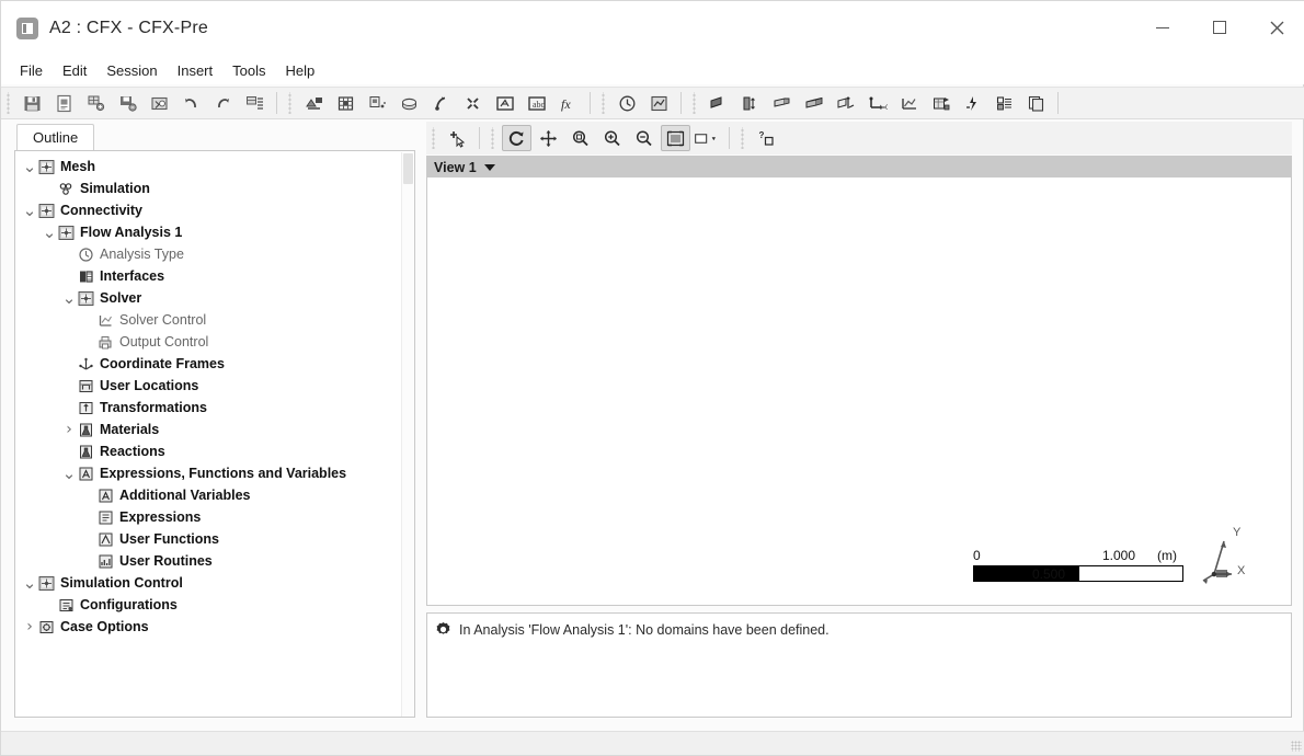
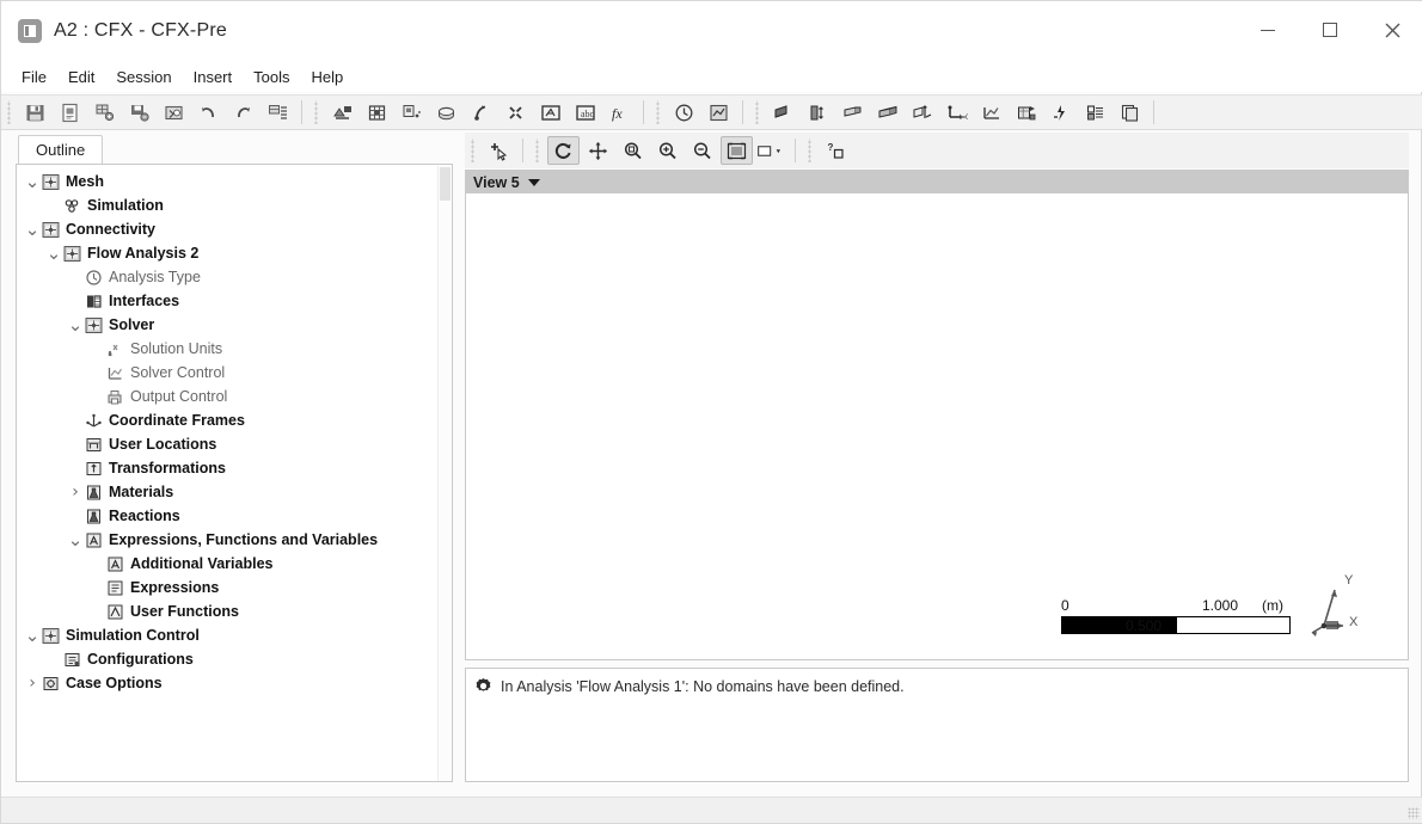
  A2 : CFX - CFX-Pre
  File
  Edit
  Session
  Insert
  Tools
  Help
  abc
  fx
  Outline
  ⌄
  Mesh
  Simulation
  ⌄
  Connectivity
  ⌄
- Flow Analysis 1
+ Flow Analysis 2
  Analysis Type
  Interfaces
  ⌄
  Solver
+ Solution Units
  Solver Control
  Output Control
  Coordinate Frames
  User Locations
  Transformations
  ›
  Materials
  Reactions
  ⌄
  Expressions, Functions and Variables
  Additional Variables
  Expressions
  User Functions
- User Routines
  ⌄
  Simulation Control
  Configurations
  ›
  Case Options
  ?
- View 1
+ View 5
  0
  1.000
  (m)
  0.500
  Y
  X
  In Analysis 'Flow Analysis 1': No domains have been defined.
